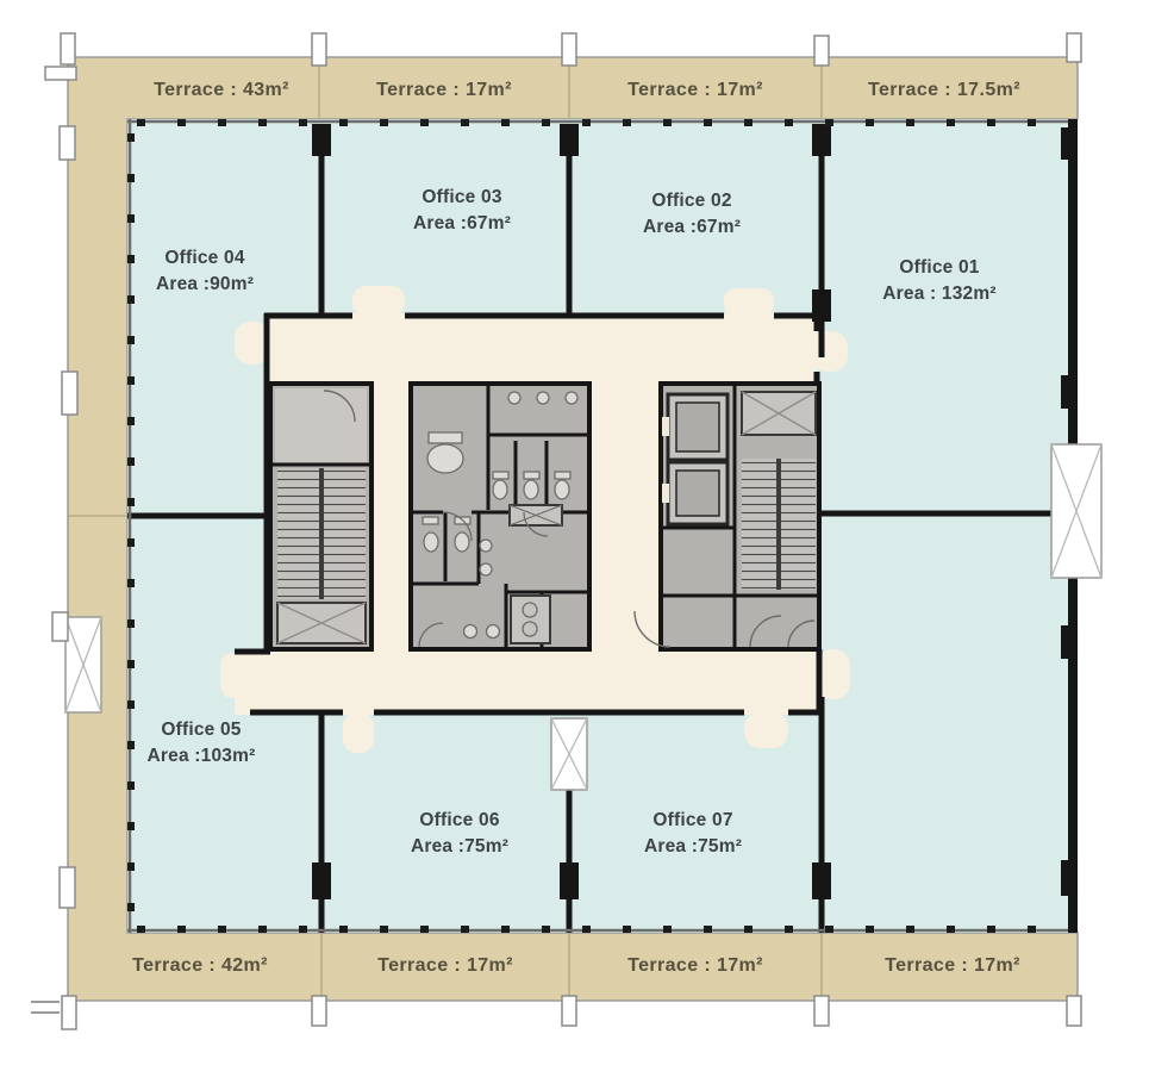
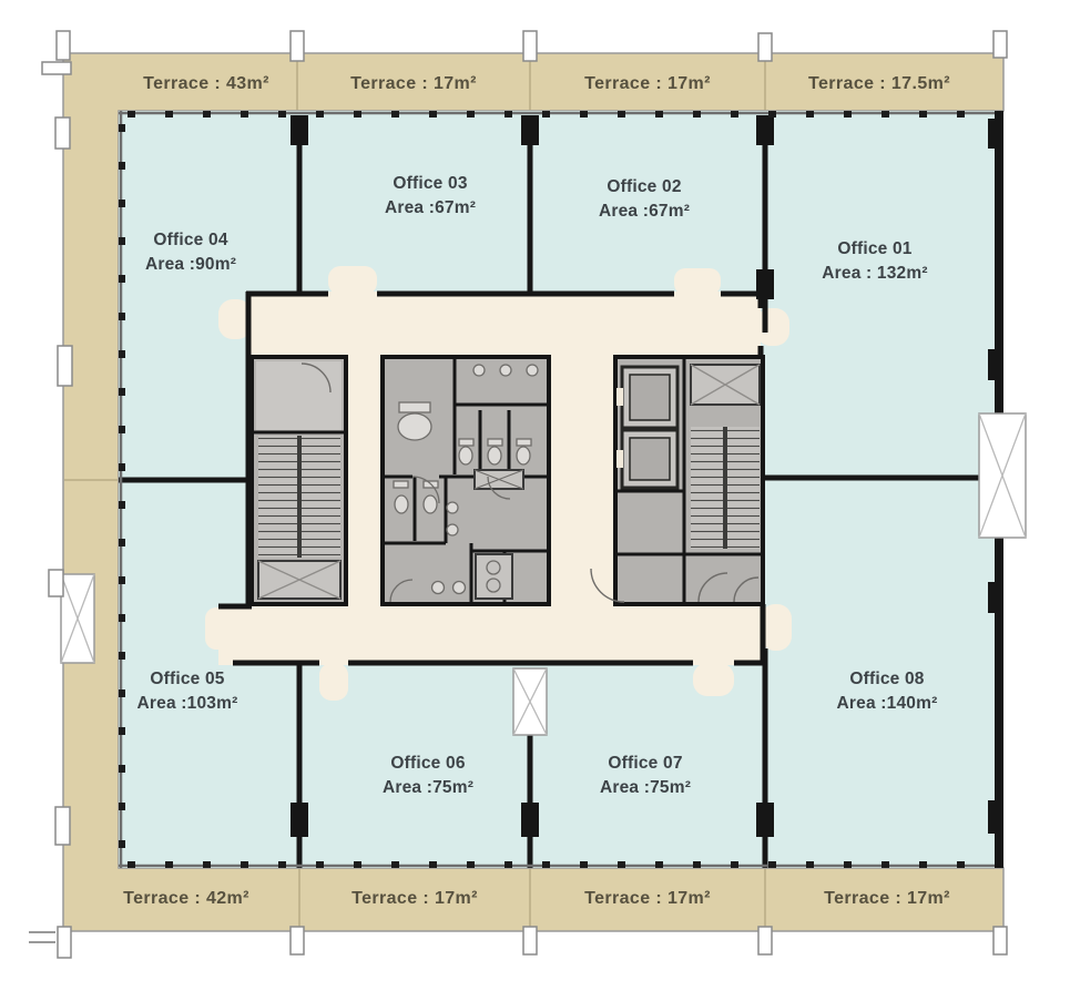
  Terrace : 43m²
  Terrace : 17m²
  Terrace : 17m²
  Terrace : 17.5m²
  Terrace : 42m²
  Terrace : 17m²
  Terrace : 17m²
  Terrace : 17m²
  Office 01
  Area : 132m²
  Office 02
  Area :67m²
  Office 03
  Area :67m²
  Office 04
  Area :90m²
  Office 05
  Area :103m²
  Office 06
  Area :75m²
  Office 07
  Area :75m²
+ Office 08
+ Area :140m²
